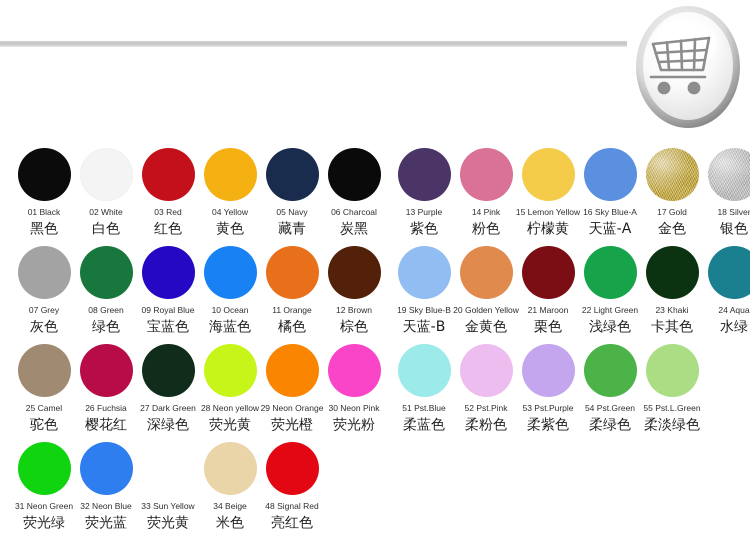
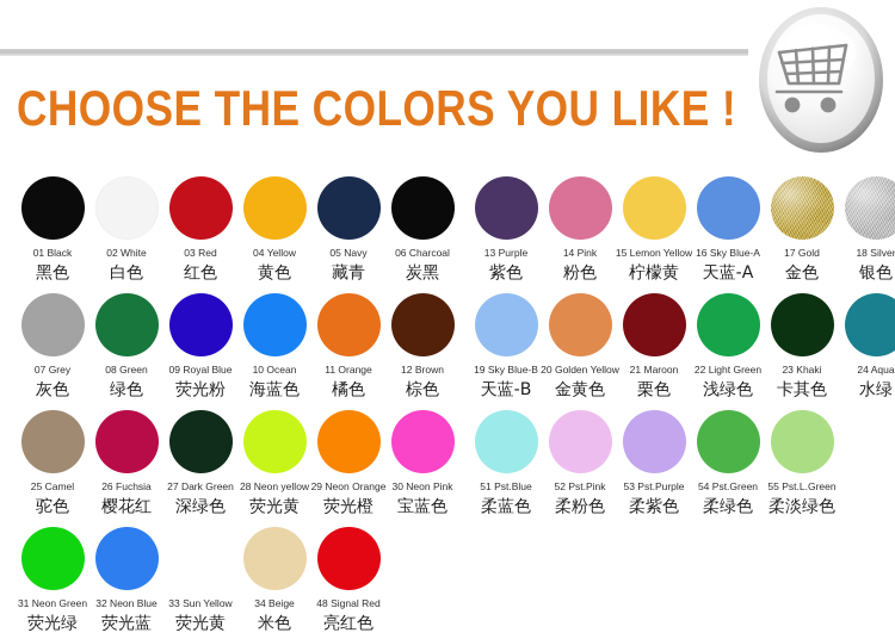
+ CHOOSE THE COLORS YOU LIKE !
  01 Black
  黑色
  02 White
  白色
  03 Red
  红色
  04 Yellow
  黄色
  05 Navy
  藏青
  06 Charcoal
  炭黑
  13 Purple
  紫色
  14 Pink
  粉色
  15 Lemon Yellow
  柠檬黄
  16 Sky Blue-A
  天蓝-A
  17 Gold
  金色
  18 Silver
  银色
  07 Grey
  灰色
  08 Green
  绿色
  09 Royal Blue
- 宝蓝色
+ 荧光粉
  10 Ocean
  海蓝色
  11 Orange
  橘色
  12 Brown
  棕色
  19 Sky Blue-B
  天蓝-B
  20 Golden Yellow
  金黄色
  21 Maroon
  栗色
  22 Light Green
  浅绿色
  23 Khaki
  卡其色
  24 Aqua
  水绿
  25 Camel
  驼色
  26 Fuchsia
  樱花红
  27 Dark Green
  深绿色
  28 Neon yellow
  荧光黄
  29 Neon Orange
  荧光橙
  30 Neon Pink
- 荧光粉
+ 宝蓝色
  51 Pst.Blue
  柔蓝色
  52 Pst.Pink
  柔粉色
  53 Pst.Purple
  柔紫色
  54 Pst.Green
  柔绿色
  55 Pst.L.Green
  柔淡绿色
  31 Neon Green
  荧光绿
  32 Neon Blue
  荧光蓝
  33 Sun Yellow
  荧光黄
  34 Beige
  米色
  48 Signal Red
  亮红色
